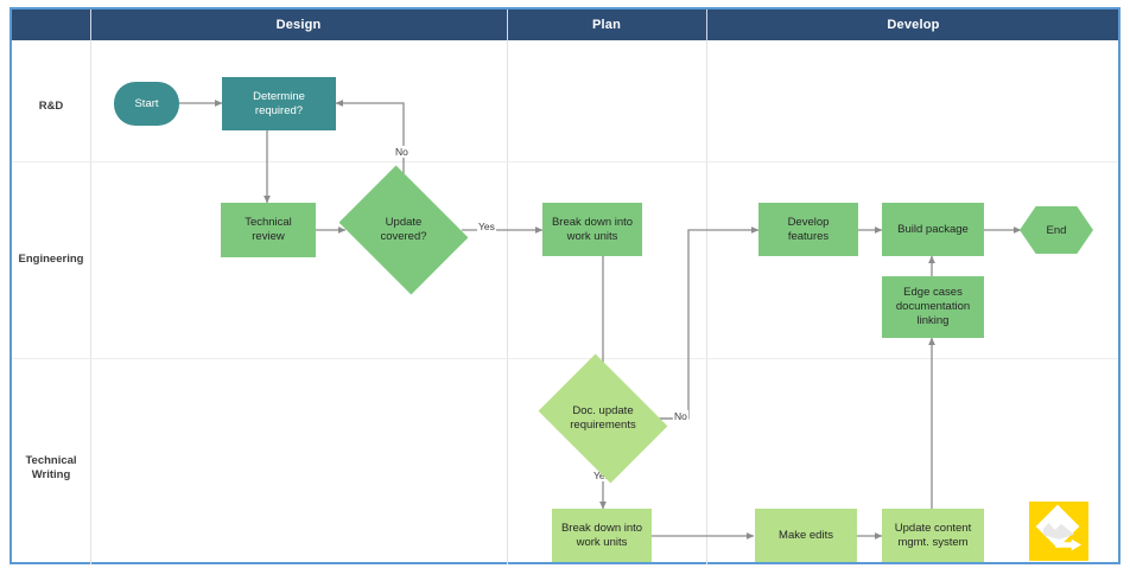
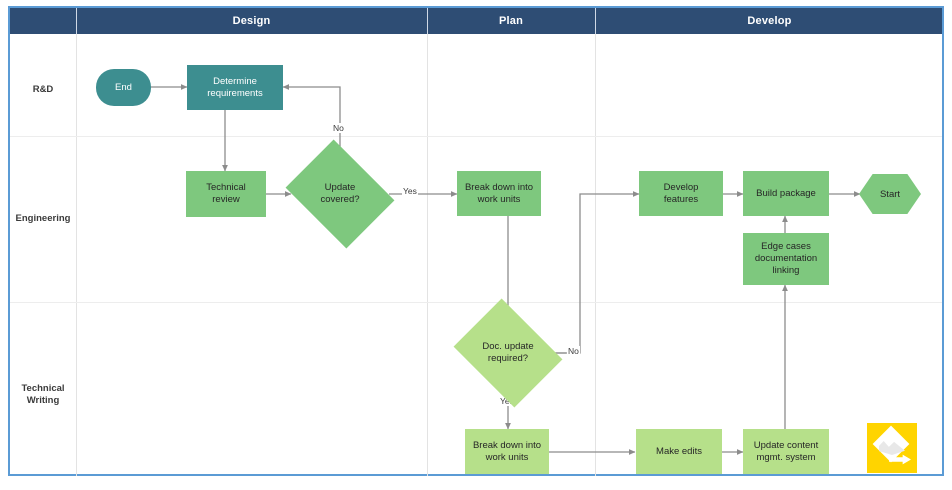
  Design
  Plan
  Develop
  R&D
  Engineering
  Technical
  Writing
  No
  Yes
  No
- Start
+ End
  Determine
- required?
+ requirements
  Technical
  review
  Update
  covered?
  Break down into
  work units
  Develop
  features
  Build package
- End
+ Start
  Edge cases
  documentation
  linking
  Doc. update
- requirements
+ required?
  Break down into
  work units
  Make edits
  Update content
  mgmt. system
